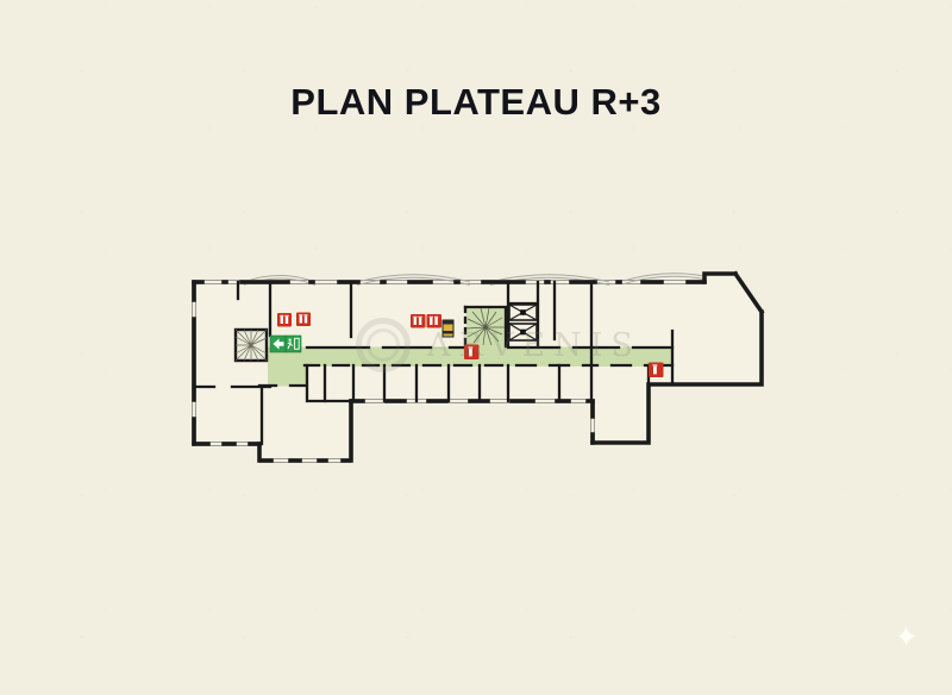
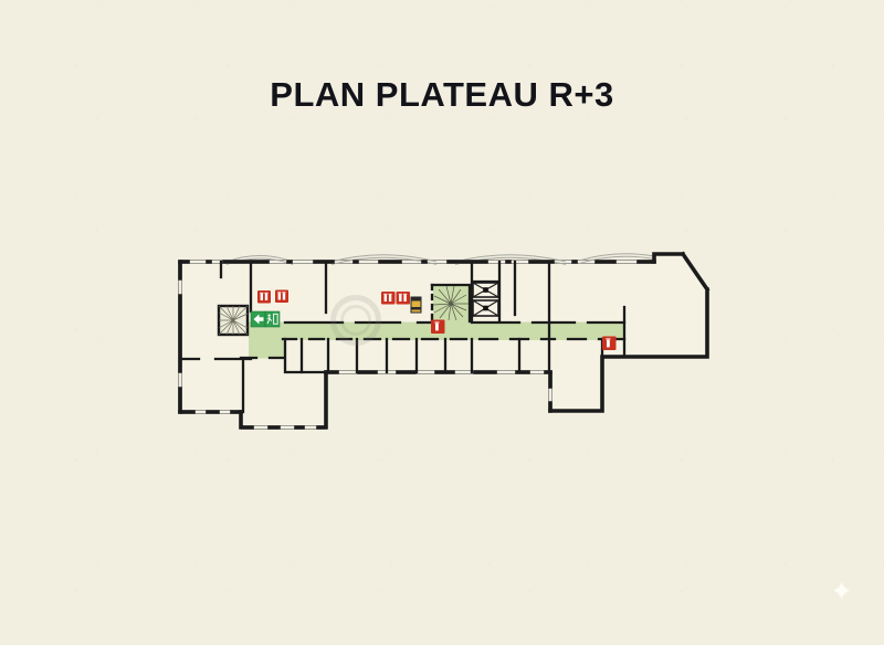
  PLAN PLATEAU R+3
- ARVENIS
  ✦
